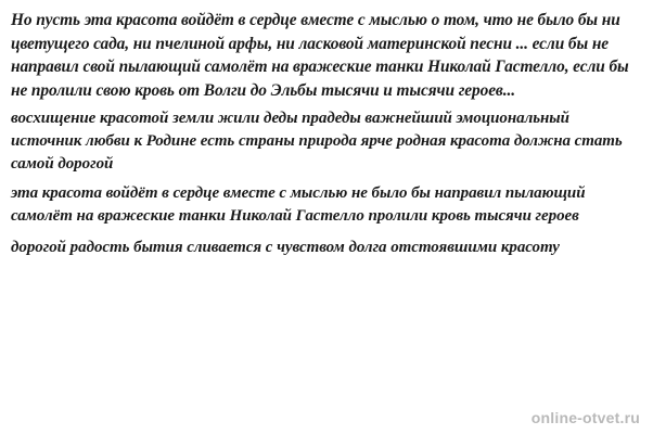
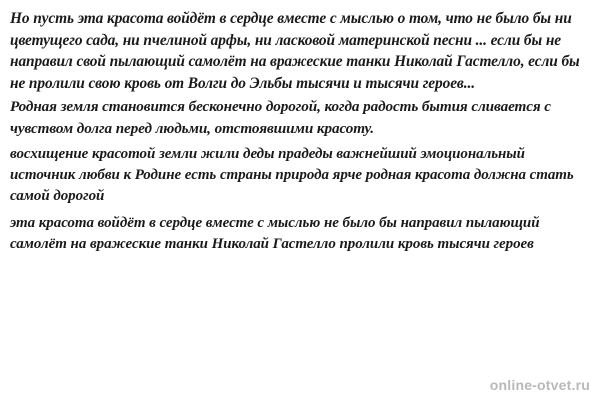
  Но пусть эта красота войдёт в сердце вместе с мыслью о том, что не было бы ни цветущего сада, ни пчелиной арфы, ни ласковой материнской песни ... если бы не направил свой пылающий самолёт на вражеские танки Николай Гастелло, если бы не пролили свою кровь от Волги до Эльбы тысячи и тысячи героев...
+ Родная земля становится бесконечно дорогой, когда радость бытия сливается с чувством долга перед людьми, отстоявшими красоту.
  восхищение красотой земли жили деды прадеды важнейший эмоциональный источник любви к Родине есть страны природа ярче родная красота должна стать самой дорогой
  эта красота войдёт в сердце вместе с мыслью не было бы направил пылающий самолёт на вражеские танки Николай Гастелло пролили кровь тысячи героев
- дорогой радость бытия сливается с чувством долга отстоявшими красоту
  online-otvet.ru
